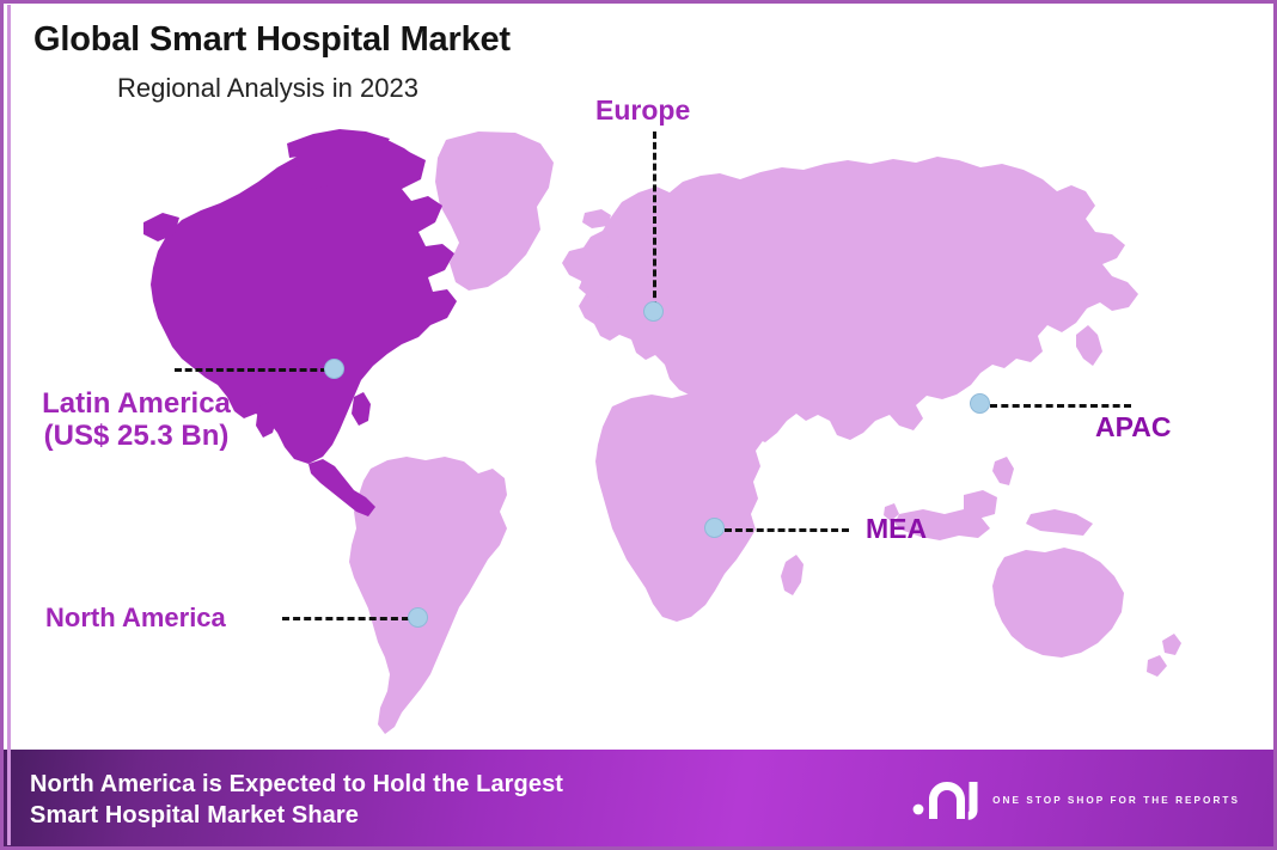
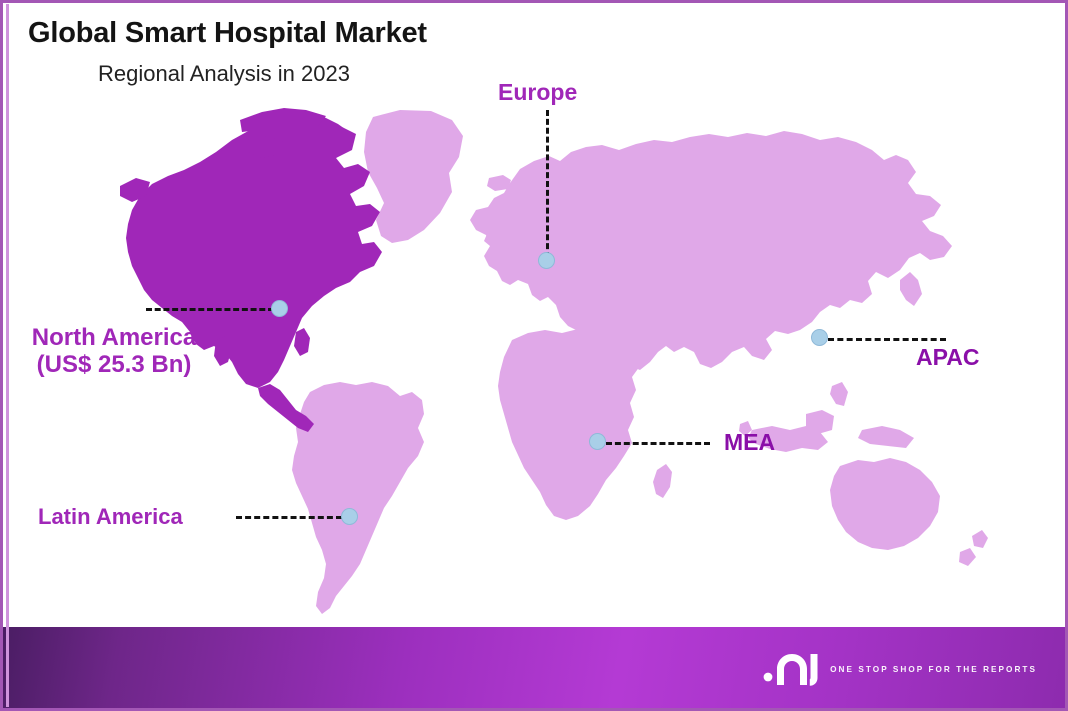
  Global Smart Hospital Market
  Regional Analysis in 2023
- Latin America
+ North America
  (US$ 25.3 Bn)
  Europe
  APAC
  MEA
- North America
+ Latin America
- North America is Expected to Hold the Largest
- Smart Hospital Market Share
  ONE STOP SHOP FOR THE REPORTS
